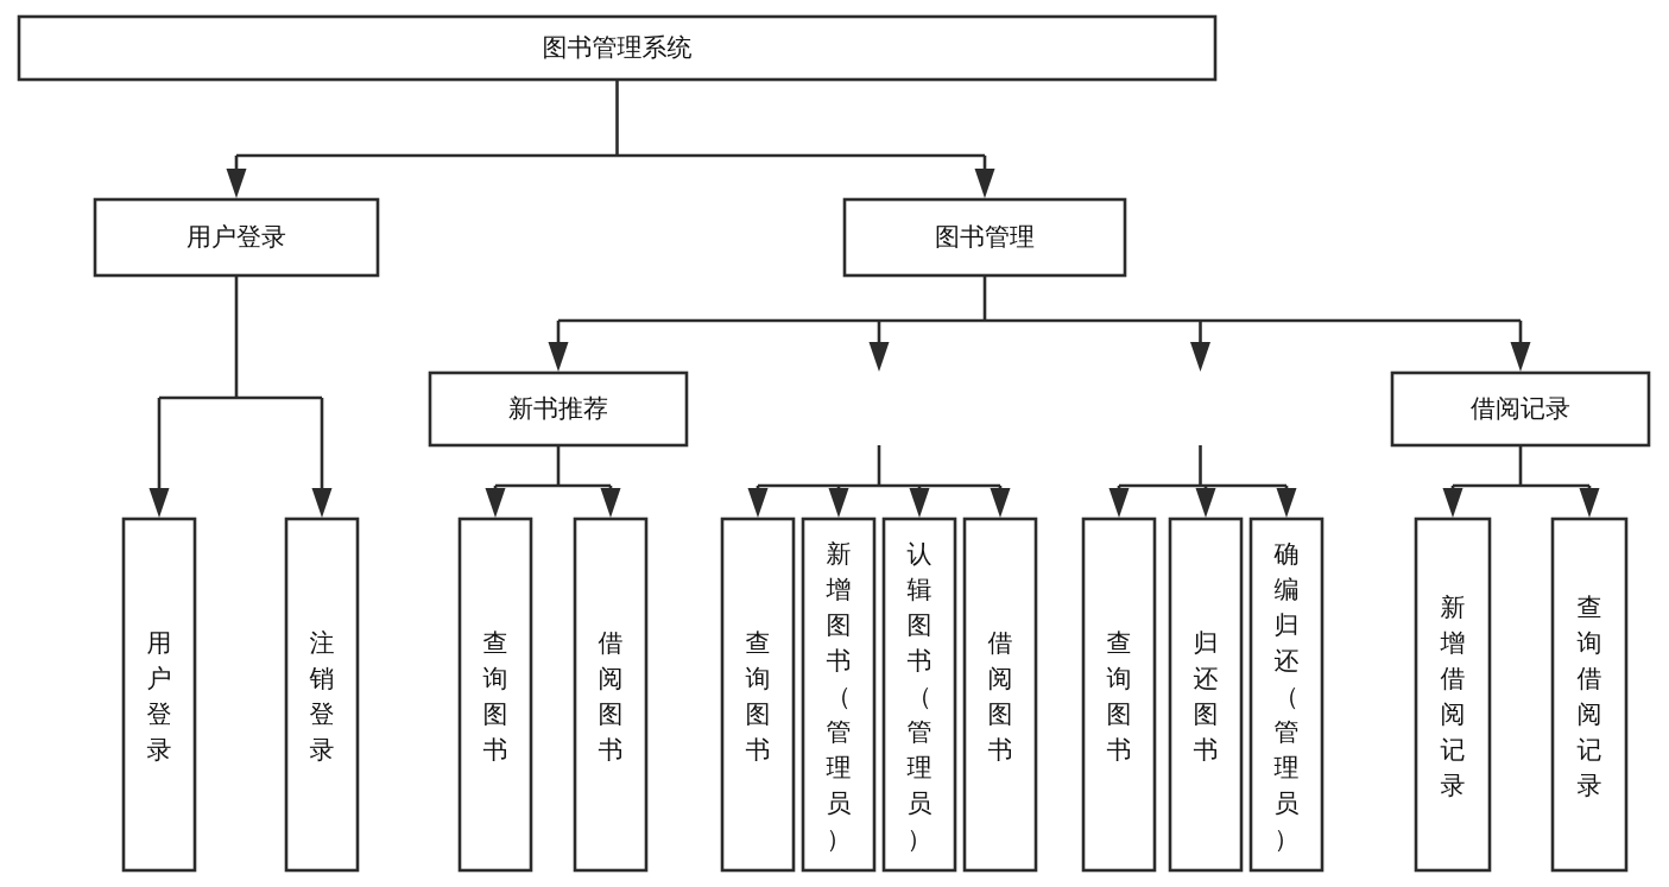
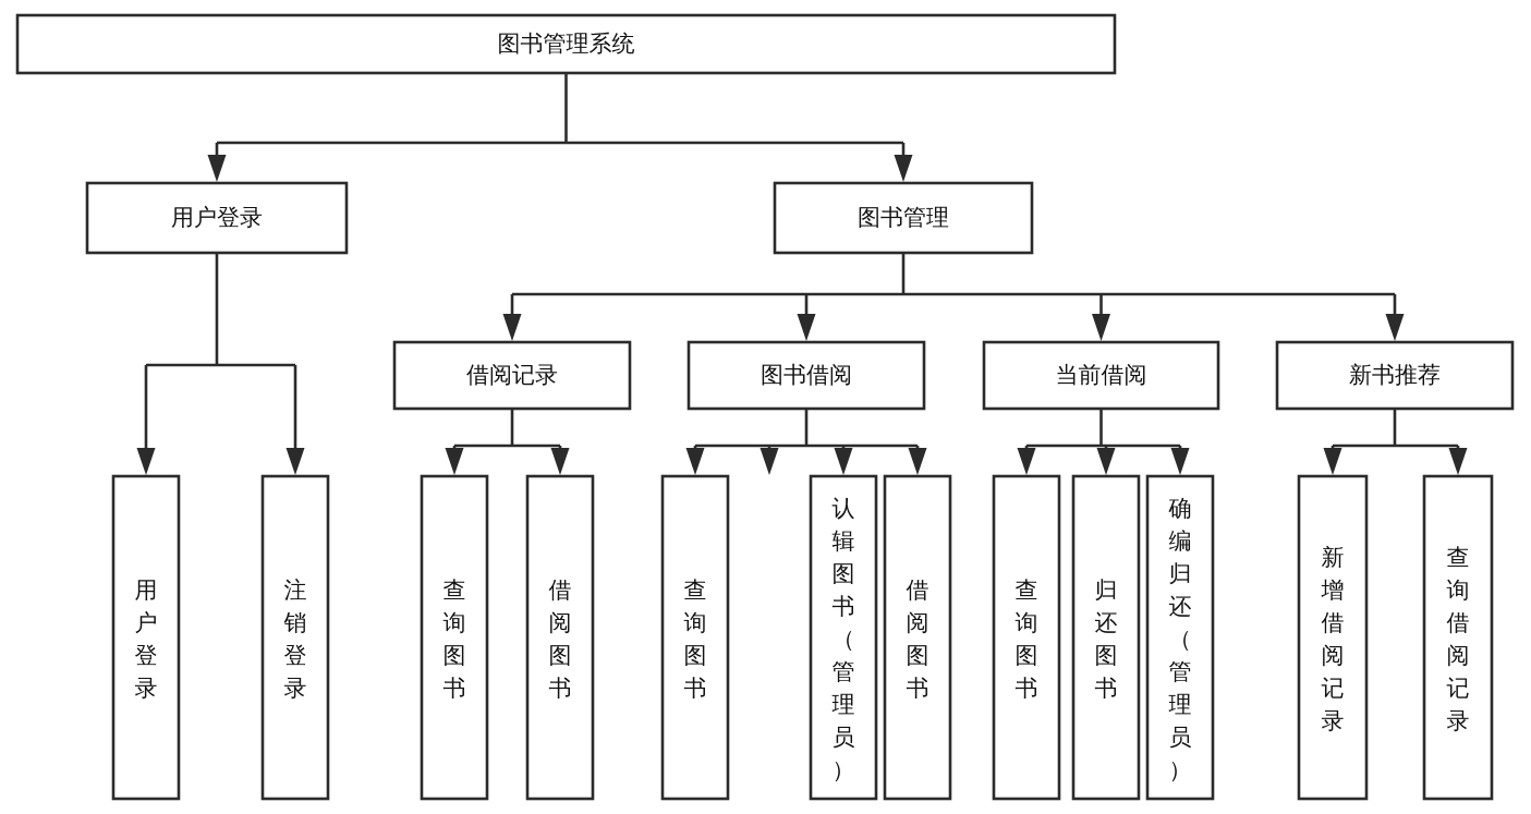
  图书管理系统
  用户登录
  图书管理
- 新书推荐
+ 借阅记录
+ 图书借阅
+ 当前借阅
- 借阅记录
+ 新书推荐
  用户登录
  注销登录
  查询图书
  借阅图书
  查询图书
- 新增图书（管理员）
  认辑图书（管理员）
  借阅图书
  查询图书
  归还图书
  确编归还（管理员）
  新增借阅记录
  查询借阅记录
